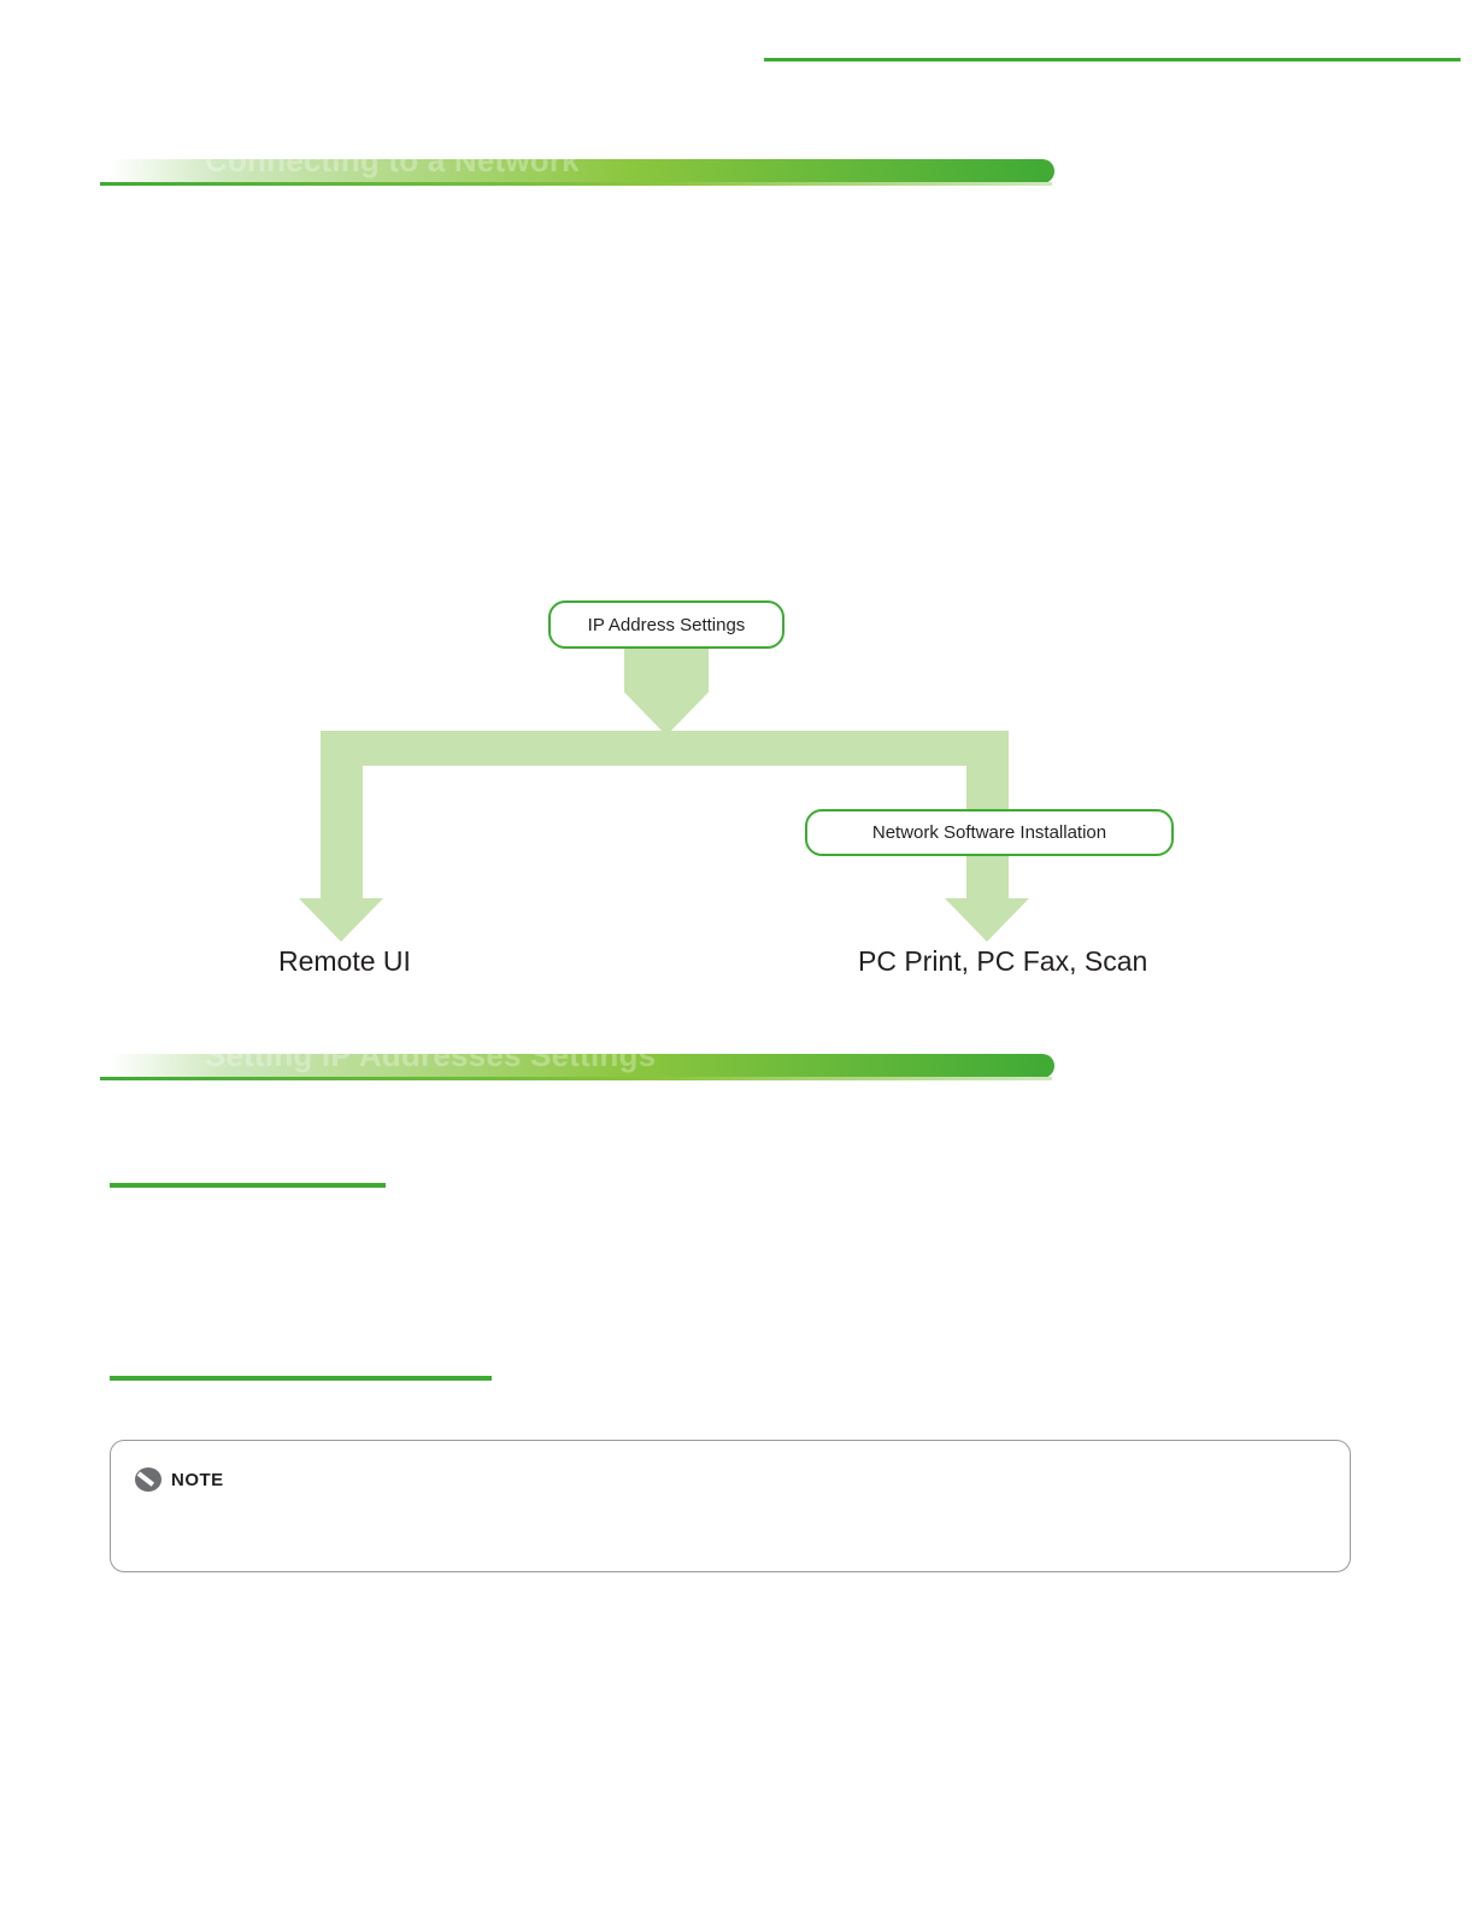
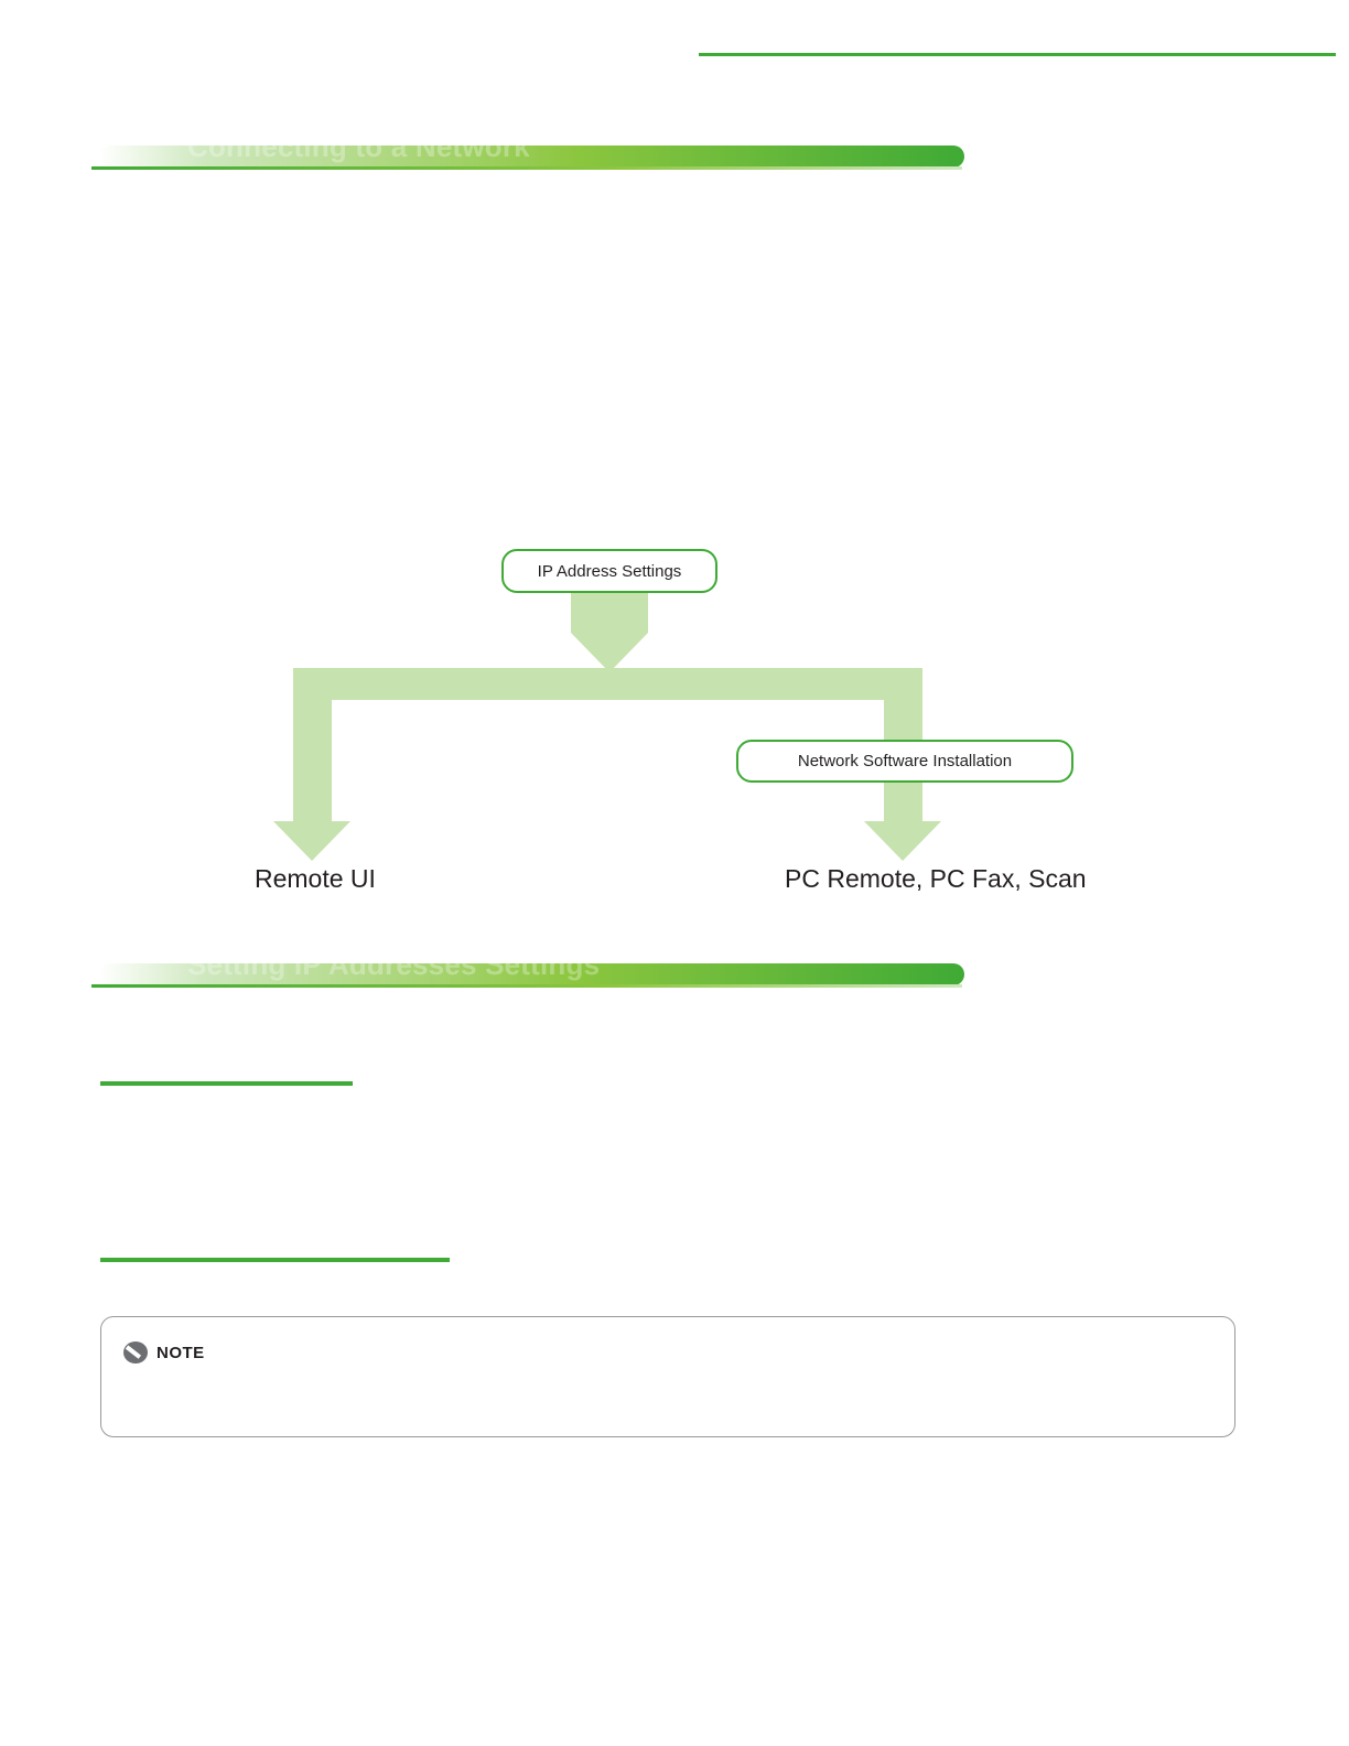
  Connecting to a Network
  IP Address Settings
  Network Software Installation
  Remote UI
- PC Print, PC Fax, Scan
+ PC Remote, PC Fax, Scan
  Setting IP Addresses Settings
  NOTE
